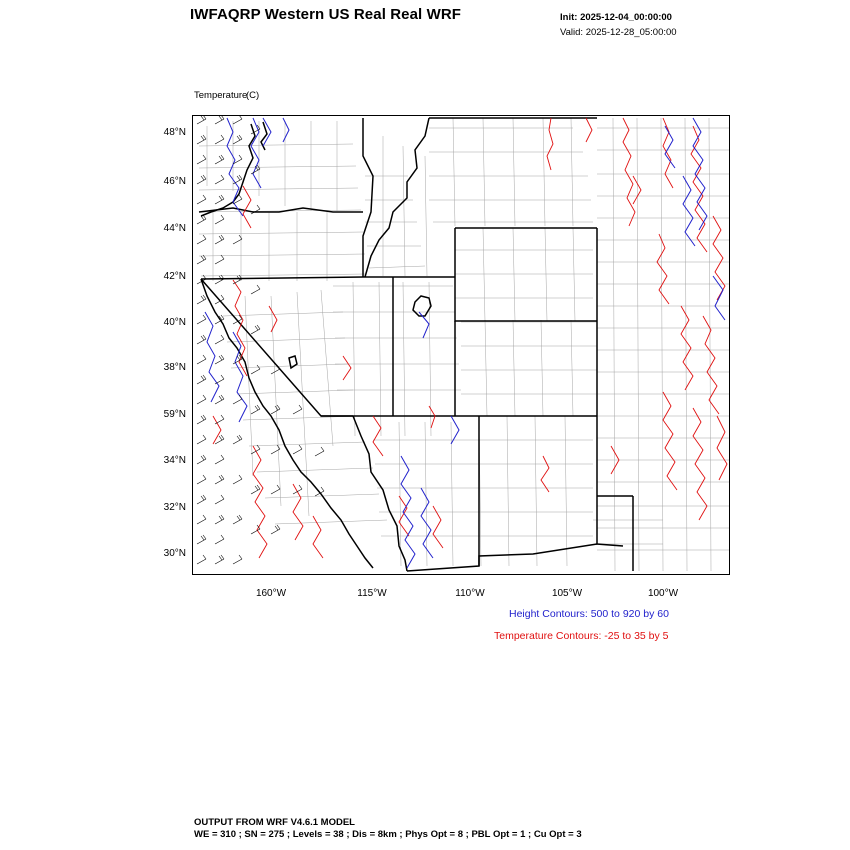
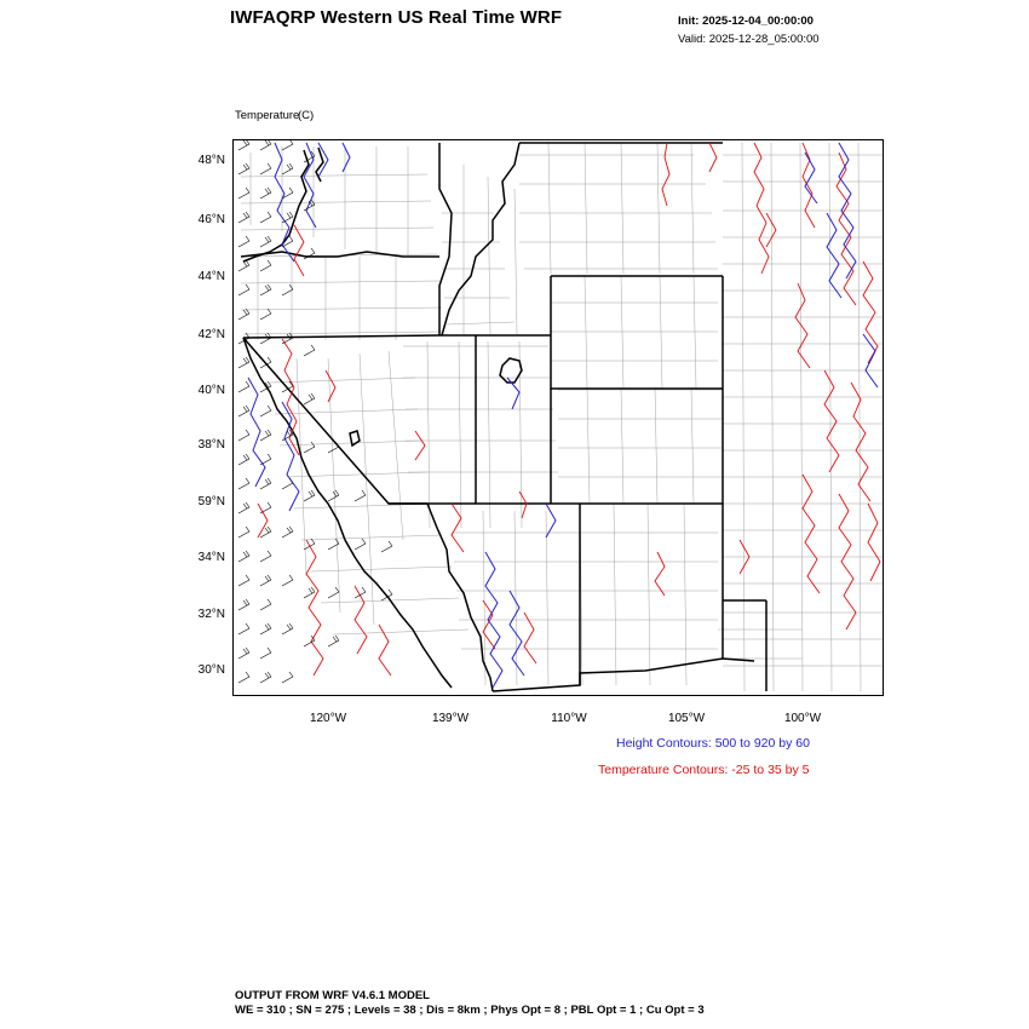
- IWFAQRP Western US Real Real WRF
+ IWFAQRP Western US Real Time WRF
  Init: 2025-12-04_00:00:00
  Valid: 2025-12-28_05:00:00
  Temperature(C)
  48°N
  46°N
  44°N
  42°N
  40°N
  38°N
  59°N
  34°N
  32°N
  30°N
- 160°W
+ 120°W
- 115°W
+ 139°W
  110°W
  105°W
  100°W
  Height Contours: 500 to 920 by 60
  Temperature Contours: -25 to 35 by 5
  OUTPUT FROM WRF V4.6.1 MODEL
  WE = 310 ; SN = 275 ; Levels = 38 ; Dis = 8km ; Phys Opt = 8 ; PBL Opt = 1 ; Cu Opt = 3
